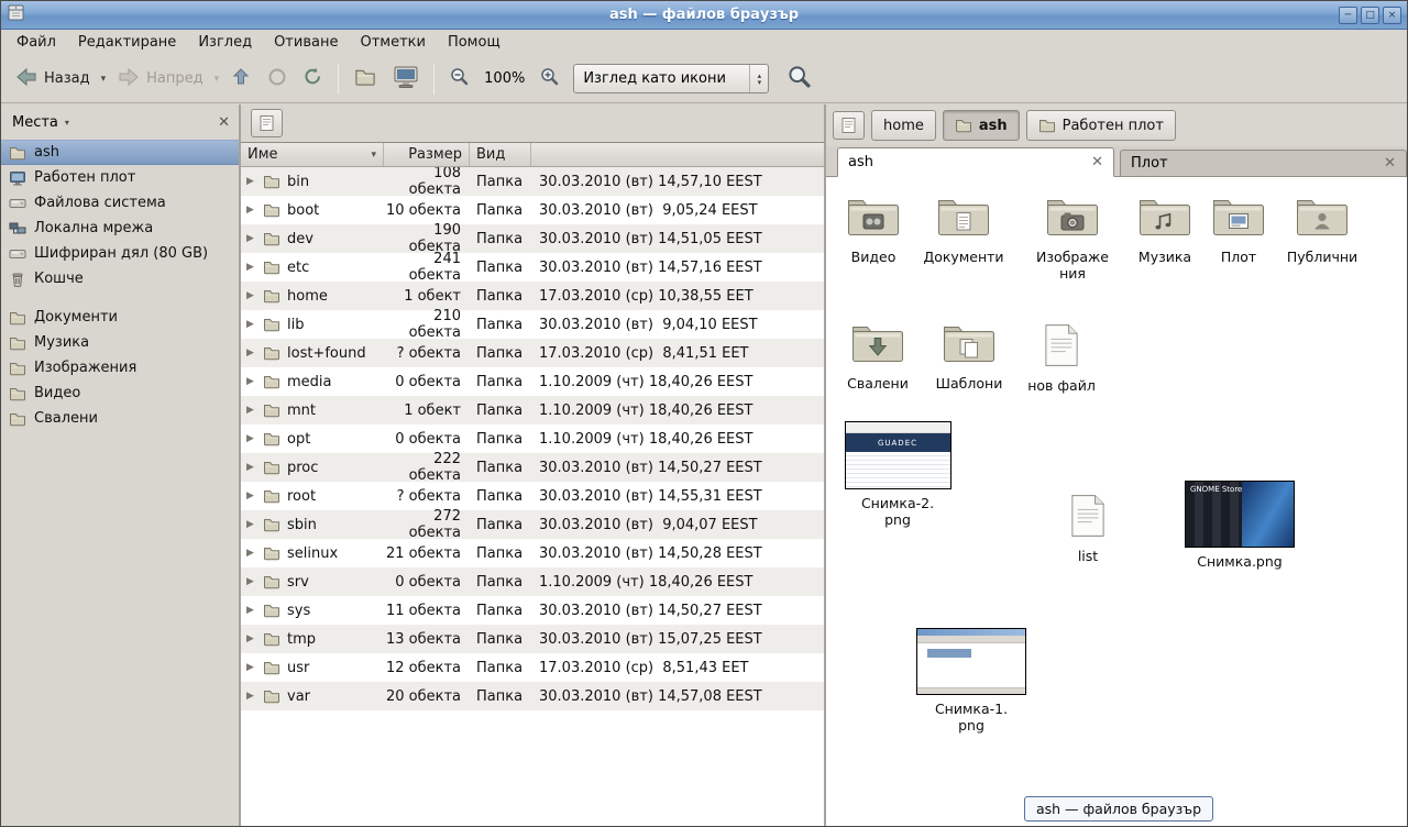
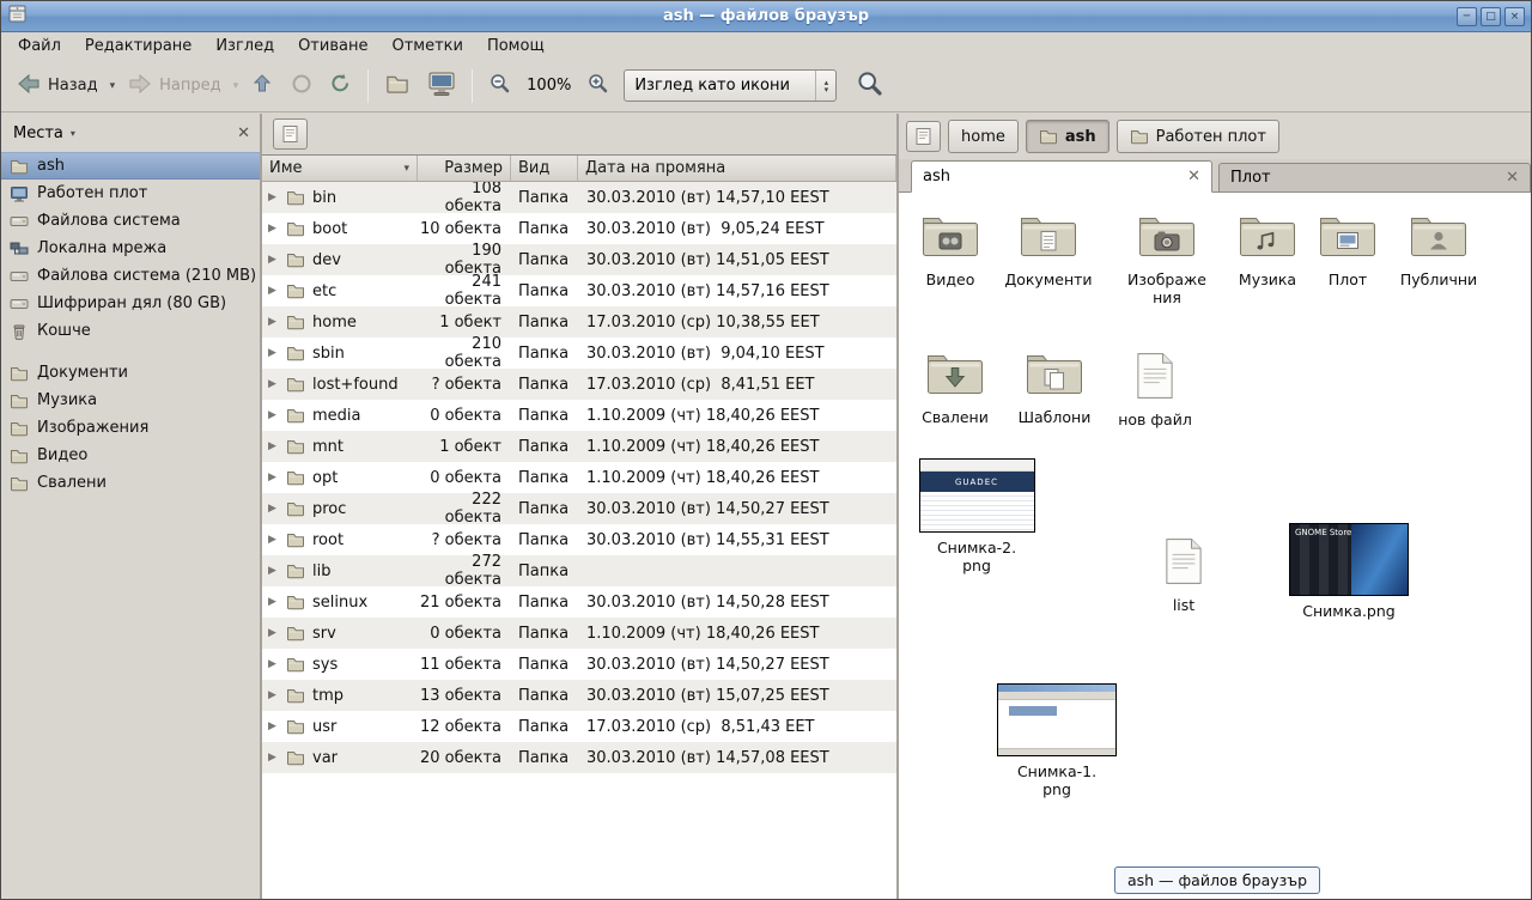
  ash — файлов браузър
  ─
  □
  ×
  Файл
  Редактиране
  Изглед
  Отиване
  Отметки
  Помощ
  Назад
  ▾
  Напред
  ▾
  100%
  Изглед като икони
  ▴
  ▾
  Места
  ▾
  ✕
  ash
  Работен плот
  Файлова система
  Локална мрежа
+ Файлова система (210 MB)
  Шифриран дял (80 GB)
  Кошче
  Документи
  Музика
  Изображения
  Видео
  Свалени
  Име
  ▾
  Размер
  Вид
+ Дата на промяна
  ▶
  bin
  108 обекта
  Папка
  30.03.2010 (вт) 14,57,10 EEST
  ▶
  boot
  10 обекта
  Папка
  30.03.2010 (вт) 9,05,24 EEST
  ▶
  dev
  190 обекта
  Папка
  30.03.2010 (вт) 14,51,05 EEST
  ▶
  etc
  241 обекта
  Папка
  30.03.2010 (вт) 14,57,16 EEST
  ▶
  home
  1 обект
  Папка
  17.03.2010 (ср) 10,38,55 EET
  ▶
- lib
+ sbin
  210 обекта
  Папка
  30.03.2010 (вт) 9,04,10 EEST
  ▶
  lost+found
  ? обекта
  Папка
  17.03.2010 (ср) 8,41,51 EET
  ▶
  media
  0 обекта
  Папка
  1.10.2009 (чт) 18,40,26 EEST
  ▶
  mnt
  1 обект
  Папка
  1.10.2009 (чт) 18,40,26 EEST
  ▶
  opt
  0 обекта
  Папка
  1.10.2009 (чт) 18,40,26 EEST
  ▶
  proc
  222 обекта
  Папка
  30.03.2010 (вт) 14,50,27 EEST
  ▶
  root
  ? обекта
  Папка
  30.03.2010 (вт) 14,55,31 EEST
  ▶
- sbin
+ lib
  272 обекта
  Папка
- 30.03.2010 (вт) 9,04,07 EEST
  ▶
  selinux
  21 обекта
  Папка
  30.03.2010 (вт) 14,50,28 EEST
  ▶
  srv
  0 обекта
  Папка
  1.10.2009 (чт) 18,40,26 EEST
  ▶
  sys
  11 обекта
  Папка
  30.03.2010 (вт) 14,50,27 EEST
  ▶
  tmp
  13 обекта
  Папка
  30.03.2010 (вт) 15,07,25 EEST
  ▶
  usr
  12 обекта
  Папка
  17.03.2010 (ср) 8,51,43 EET
  ▶
  var
  20 обекта
  Папка
  30.03.2010 (вт) 14,57,08 EEST
  home
  ash
  Работен плот
  ash
  ✕
  Плот
  ✕
  ash — файлов браузър
  Видео
  Документи
  Изображения
  Музика
  Плот
  Публични
  Свалени
  Шаблони
  нов файл
  GUADEC
  Снимка-2.png
  list
  GNOME Store
  Снимка.png
  Снимка-1.png
